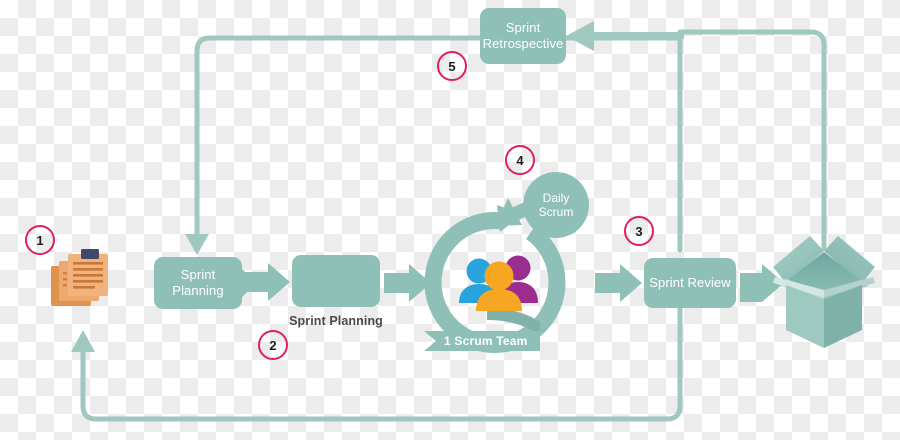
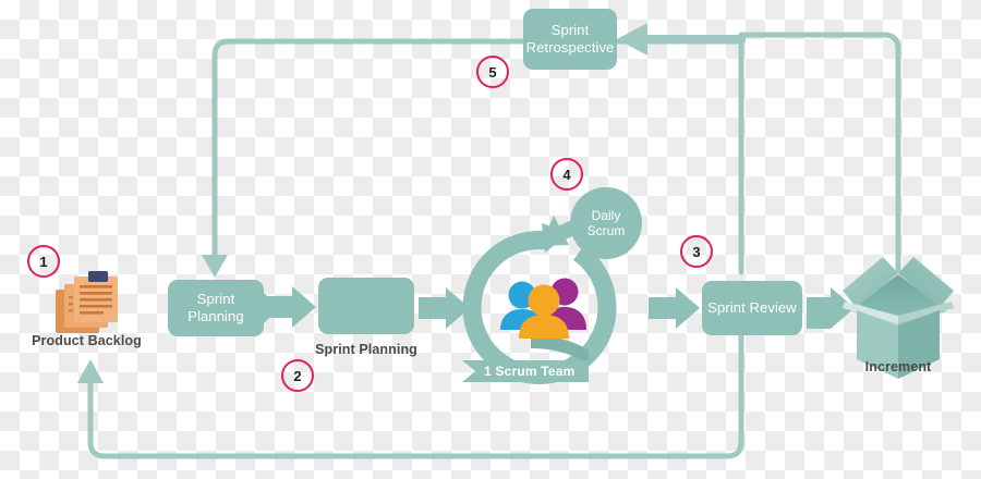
  Sprint
  Retrospective
  Sprint Planning
  Sprint Planning
  Sprint Review
  Daily
  Scrum
  1 Scrum Team
+ Product Backlog
+ Increment
  1
  2
  3
  4
  5
